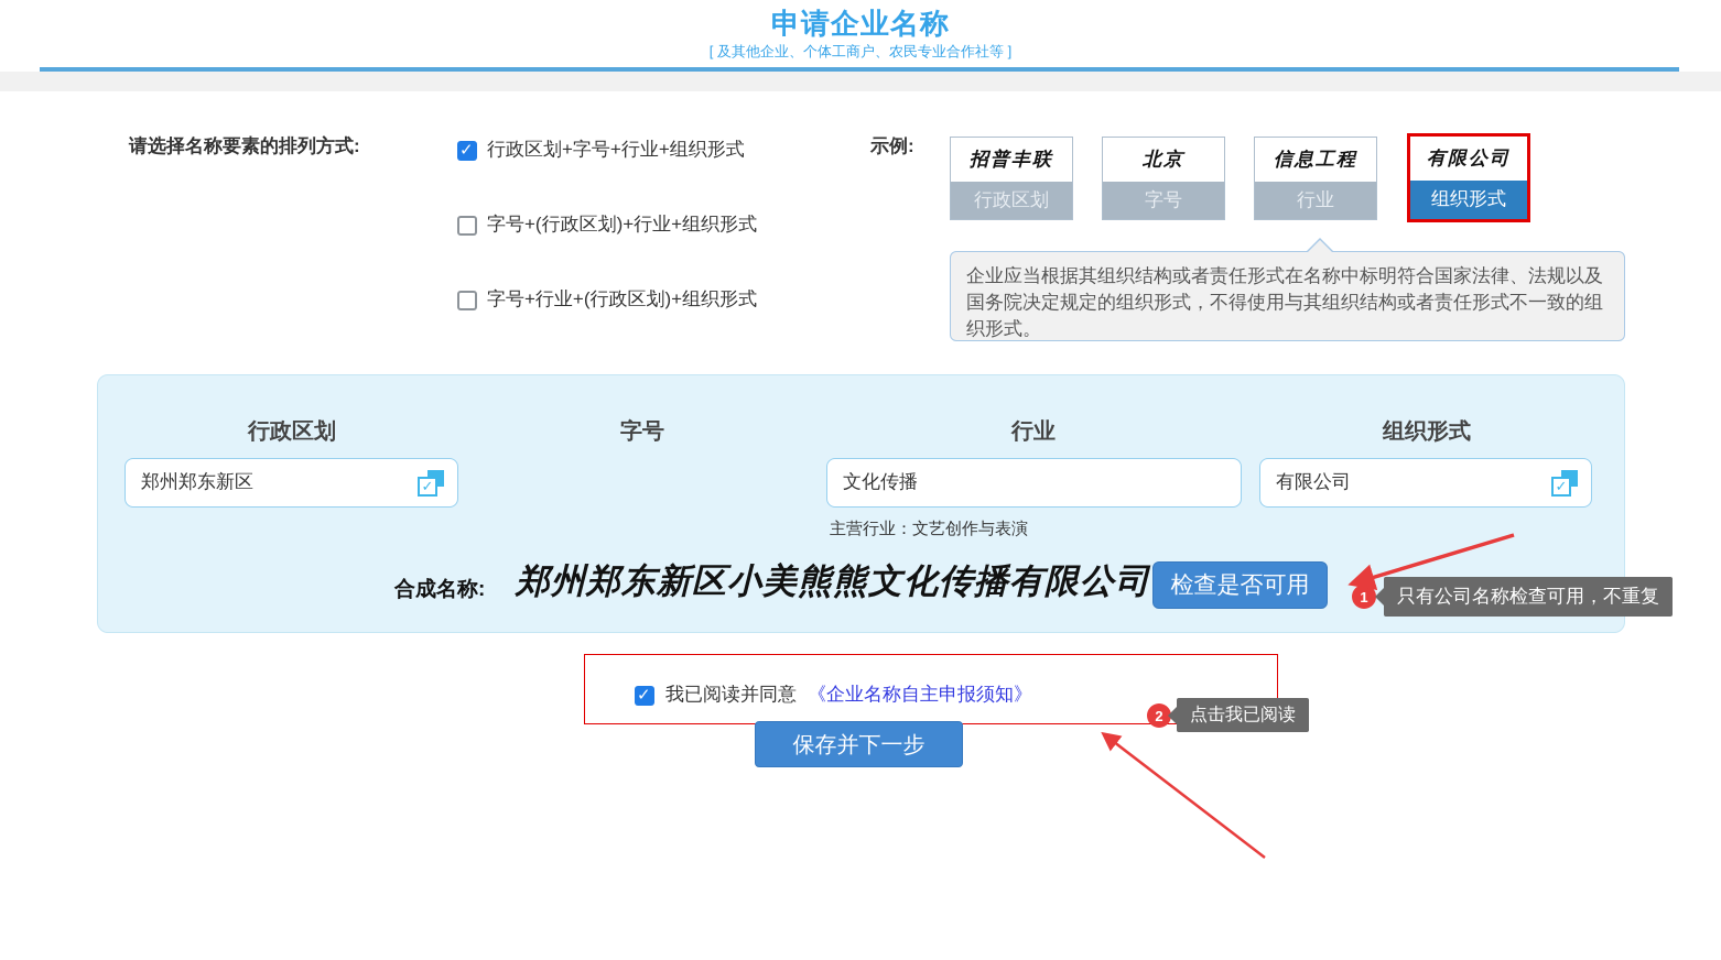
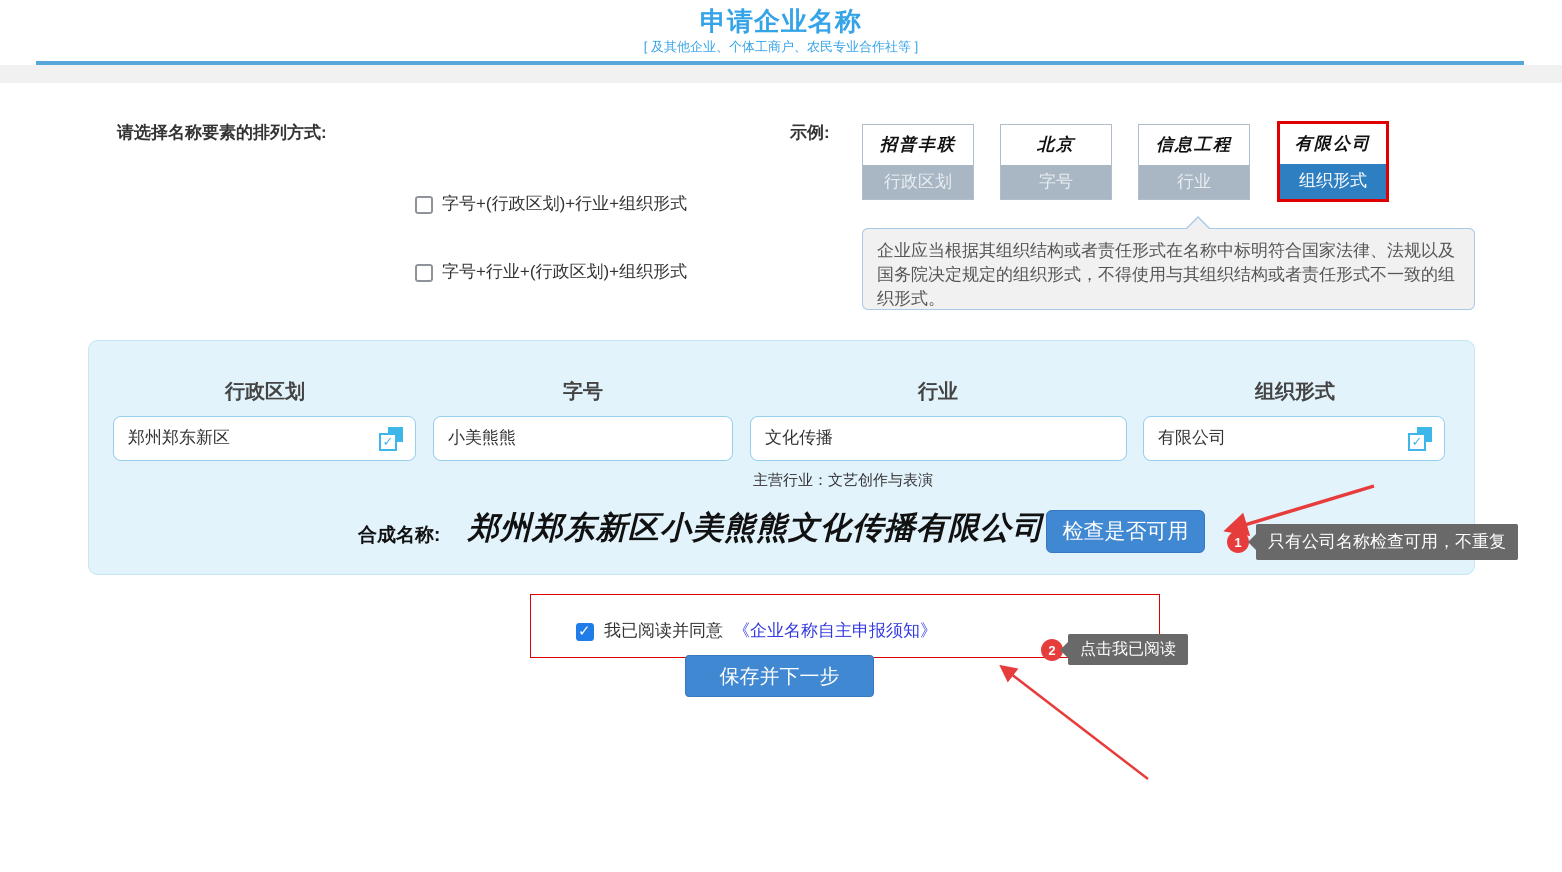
  申请企业名称
  [ 及其他企业、个体工商户、农民专业合作社等 ]
  请选择名称要素的排列方式:
- 行政区划+字号+行业+组织形式
  字号+(行政区划)+行业+组织形式
  字号+行业+(行政区划)+组织形式
  示例:
  招普丰联
  行政区划
  北京
  字号
  信息工程
  行业
  有限公司
  组织形式
  企业应当根据其组织结构或者责任形式在名称中标明符合国家法律、法规以及国务院决定规定的组织形式，不得使用与其组织结构或者责任形式不一致的组织形式。
  行政区划
  字号
  行业
  组织形式
  郑州郑东新区
  ✓
+ 小美熊熊
  文化传播
  有限公司
  ✓
  主营行业：文艺创作与表演
  合成名称:
  郑州郑东新区小美熊熊文化传播有限公司
  检查是否可用
  我已阅读并同意
  《企业名称自主申报须知》
  保存并下一步
  1
  只有公司名称检查可用，不重复
  2
  点击我已阅读
